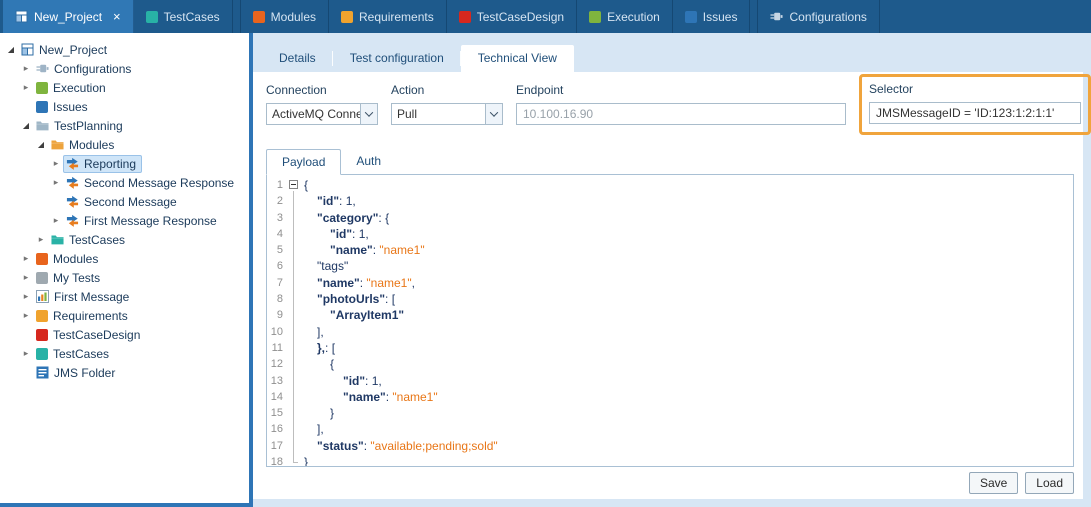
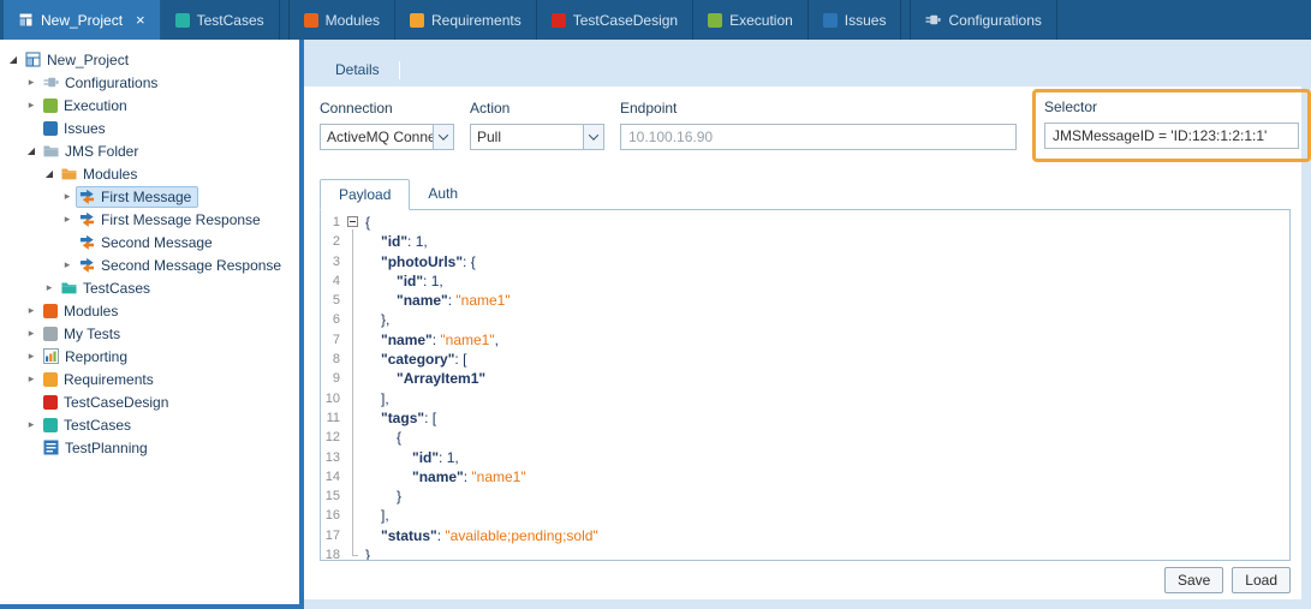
  New_Project
  ×
  TestCases
  Modules
  Requirements
  TestCaseDesign
  Execution
  Issues
  Configurations
  ◢
  New_Project
  ▸
  Configurations
  ▸
  Execution
  Issues
  ◢
- TestPlanning
+ JMS Folder
  ◢
  Modules
  ▸
- Reporting
+ First Message
  ▸
- Second Message Response
+ First Message Response
  Second Message
  ▸
- First Message Response
+ Second Message Response
  ▸
  TestCases
  ▸
  Modules
  ▸
  My Tests
  ▸
- First Message
+ Reporting
  ▸
  Requirements
  TestCaseDesign
  ▸
  TestCases
- JMS Folder
+ TestPlanning
  Details
- Test configuration
- Technical View
  Connection
  ActiveMQ Conn
  Action
  Pull
  Endpoint
  10.100.16.90
  Selector
  JMSMessageID = 'ID:123:1:2:1:1'
  Payload
  Auth
  1
  {
  2
  "id": 1,
  3
- "category": {
+ "photoUrls": {
  4
  "id": 1,
  5
  "name": "name1"
  6
- "tags"
+ },
  7
  "name": "name1",
  8
- "photoUrls": [
+ "category": [
  9
  "ArrayItem1"
  10
  ],
  11
- },: [
+ "tags": [
  12
  {
  13
  "id": 1,
  14
  "name": "name1"
  15
  }
  16
  ],
  17
  "status": "available;pending;sold"
  18
  }
  Save
  Load
